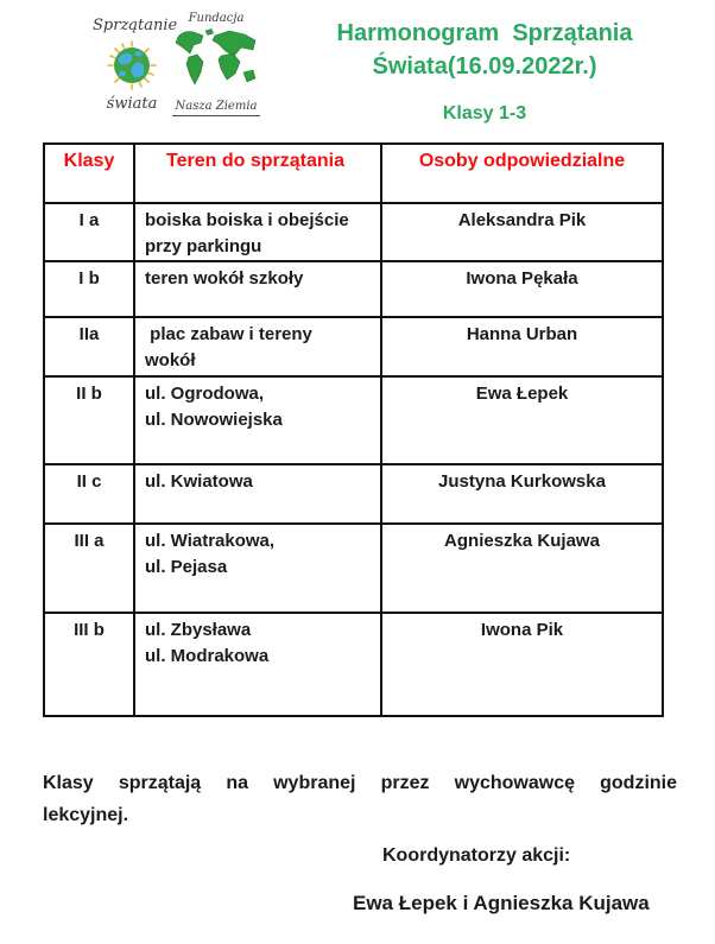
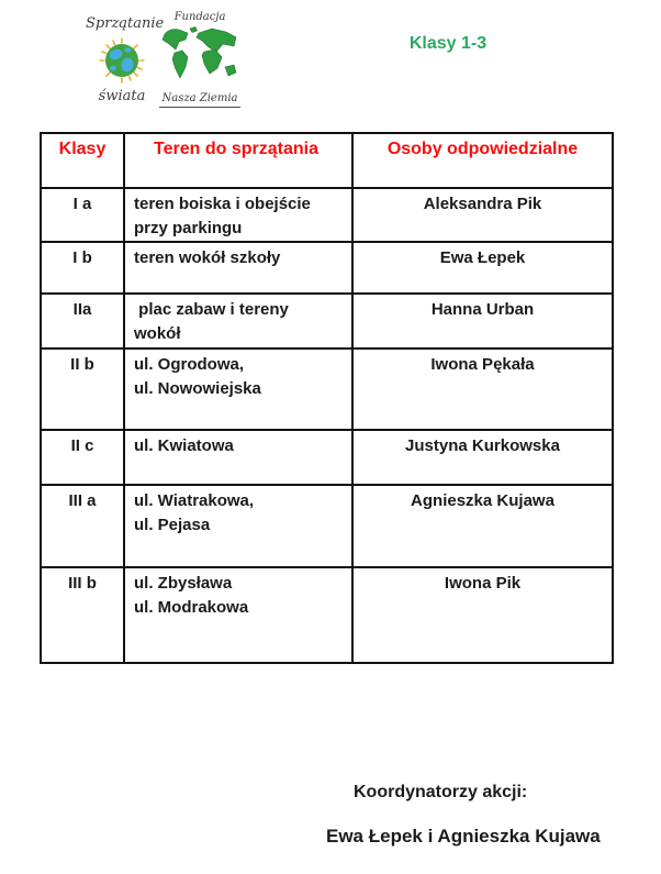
  Sprzątani
  świata
  Fundacja
  Nasza Ziemia
- Harmonogram Sprzątania
- Świata(16.09.2022r.)
  Klasy 1-3
  Klasy	Teren do sprzątania	Osoby odpowiedzialne
- I a	boiska boiska i obejście przy parkingu	Aleksandra Pik
+ I a	teren boiska i obejście przy parkingu	Aleksandra Pik
- I b	teren wokół szkoły	Iwona Pękała
+ I b	teren wokół szkoły	Ewa Łepek
  IIa	plac zabaw i tereny wokół	Hanna Urban
- II b	ul. Ogrodowa, ul. Nowowiejska	Ewa Łepek
+ II b	ul. Ogrodowa, ul. Nowowiejska	Iwona Pękała
  II c	ul. Kwiatowa	Justyna Kurkowska
  III a	ul. Wiatrakowa, ul. Pejasa	Agnieszka Kujawa
  III b	ul. Zbysława ul. Modrakowa	Iwona Pik
- Klasy sprzątają na wybranej przez wychowawcę godzinie
- lekcyjnej.
  Koordynatorzy akcji:
  Ewa Łepek i Agnieszka Kujawa
